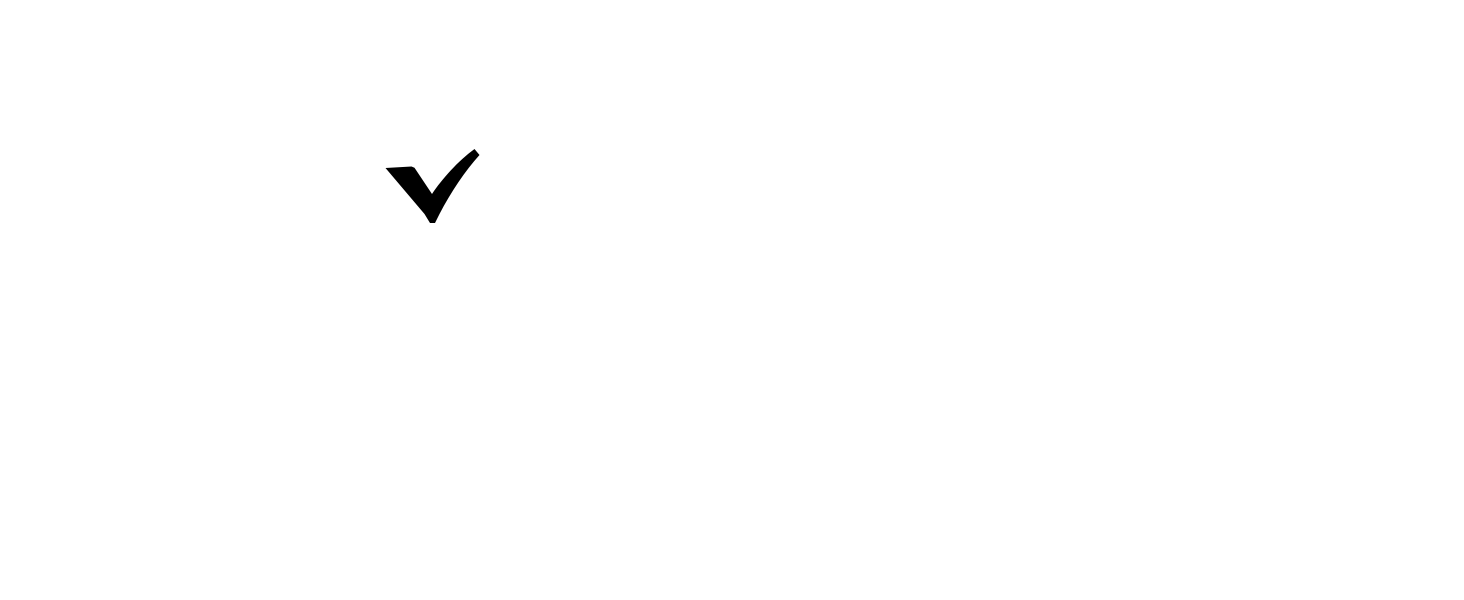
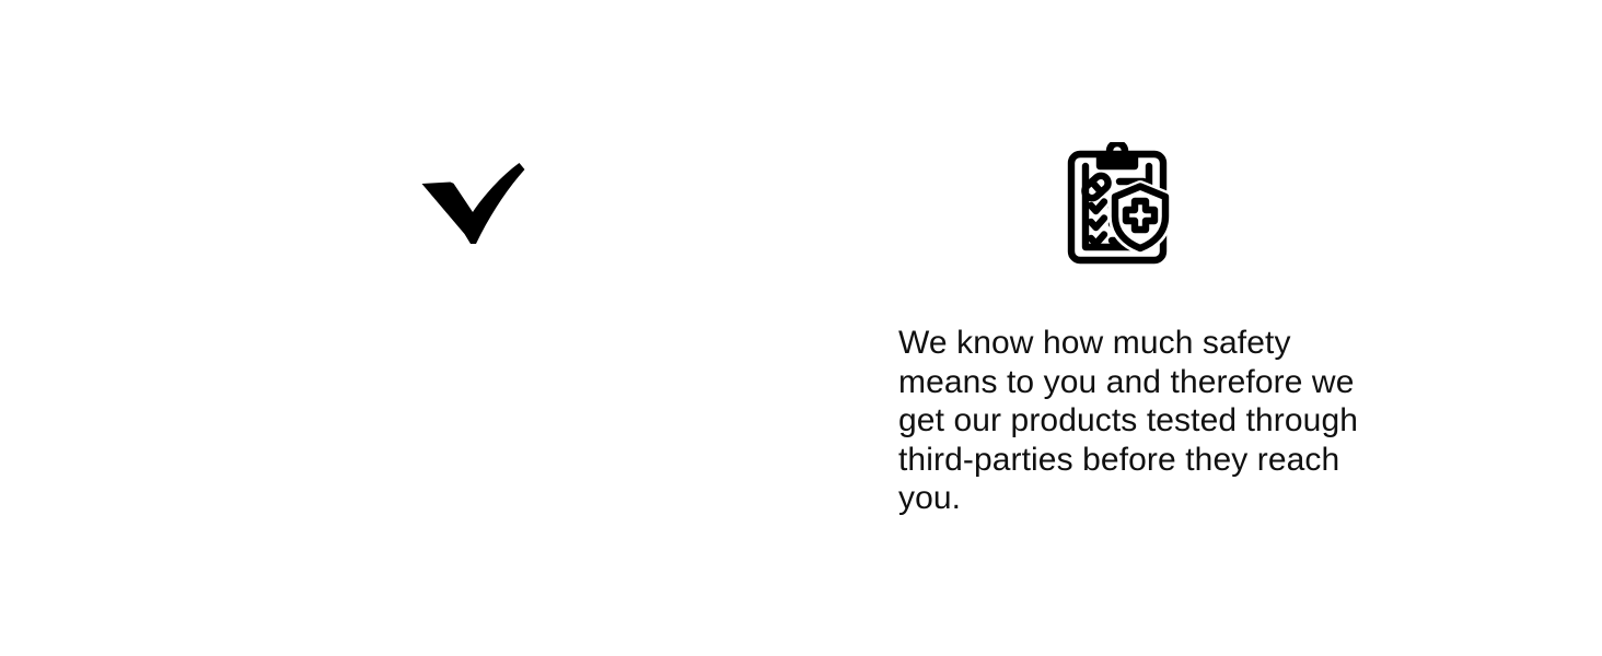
+ We know how much safety means to you and therefore we get our products tested through third-parties before they reach you.
